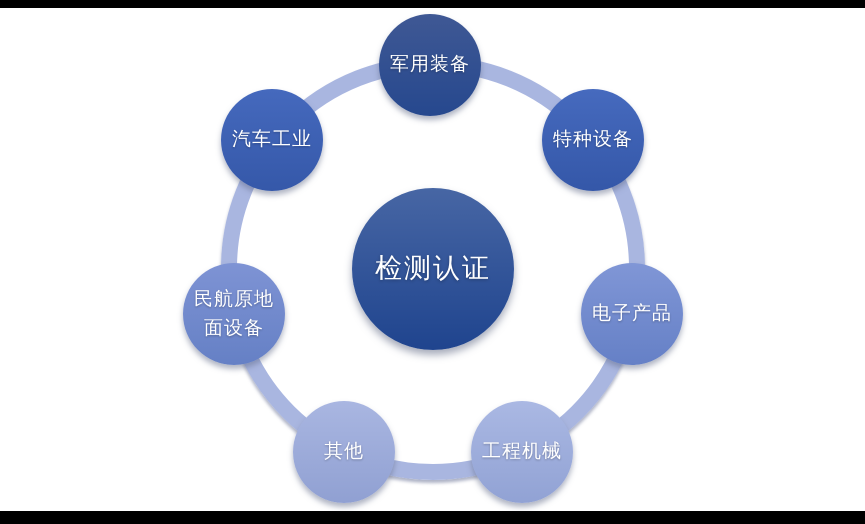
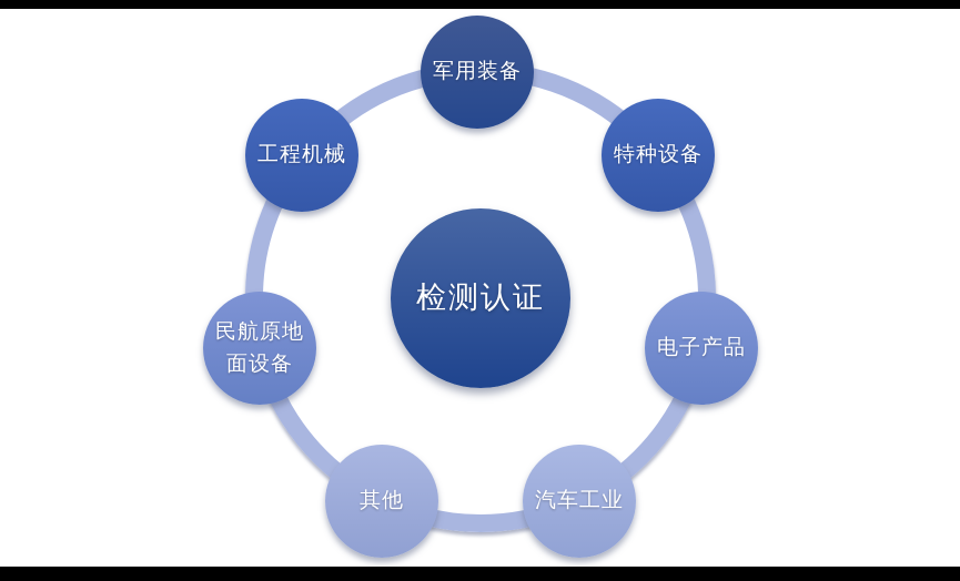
  军用装备
  特种设备
  电子产品
- 工程机械
+ 汽车工业
  其他
  民航原地面设备
- 汽车工业
+ 工程机械
  检测认证
